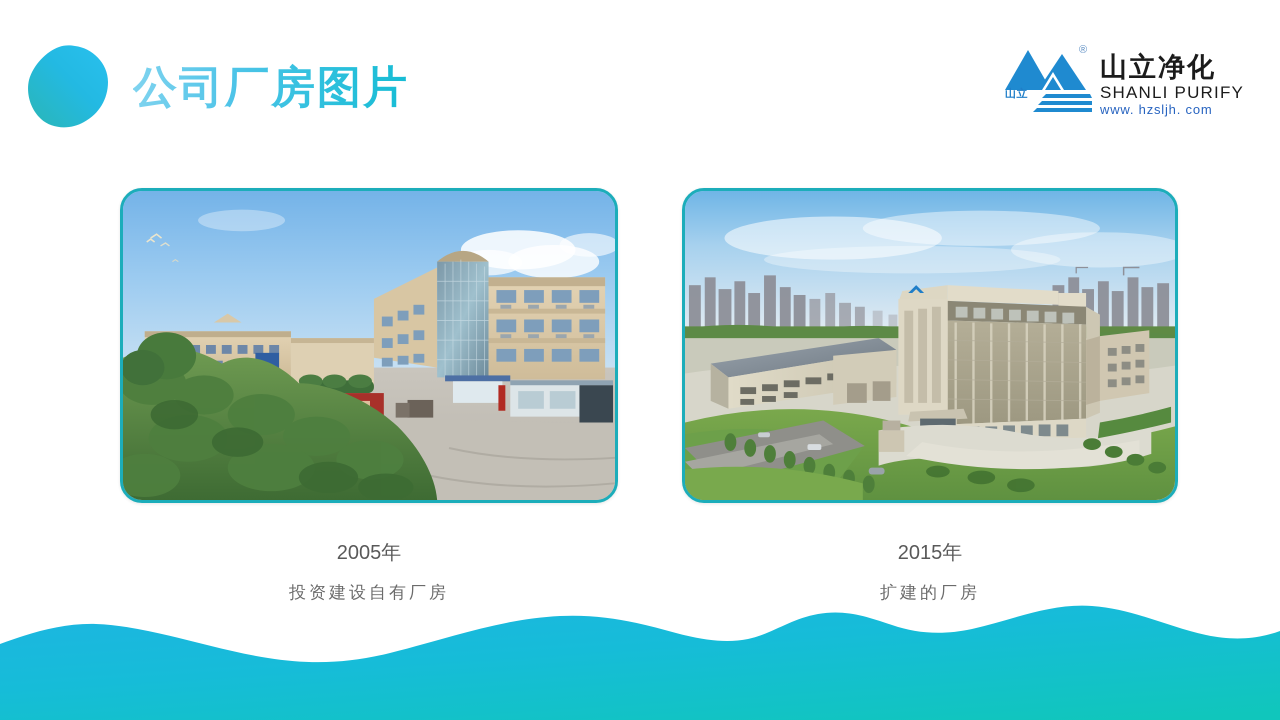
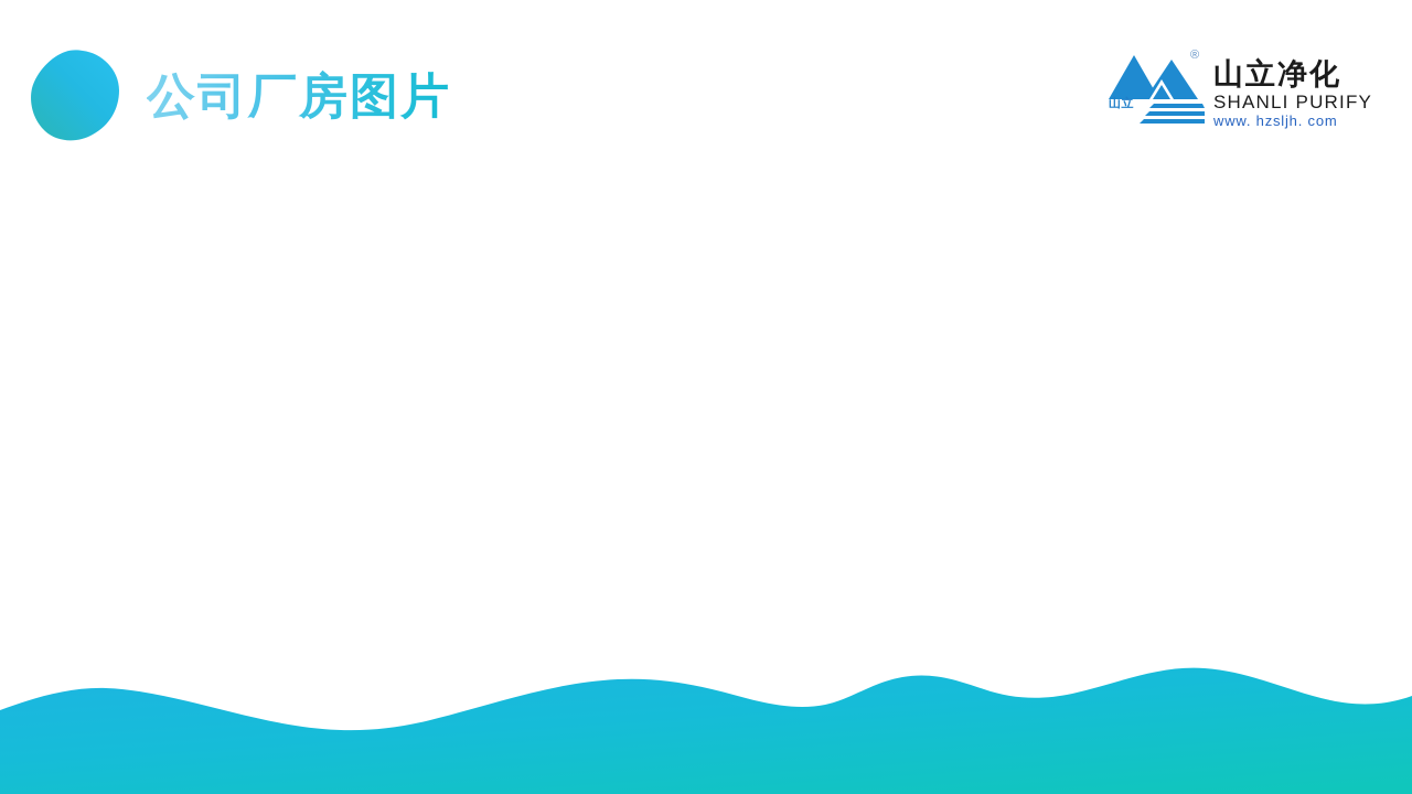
  公司厂房图片
  山立
  ®
  山立净化
  SHANLI PURIFY
  www. hzsljh. com
- 2005年
- 投资建设自有厂房
- 2015年
- 扩建的厂房
